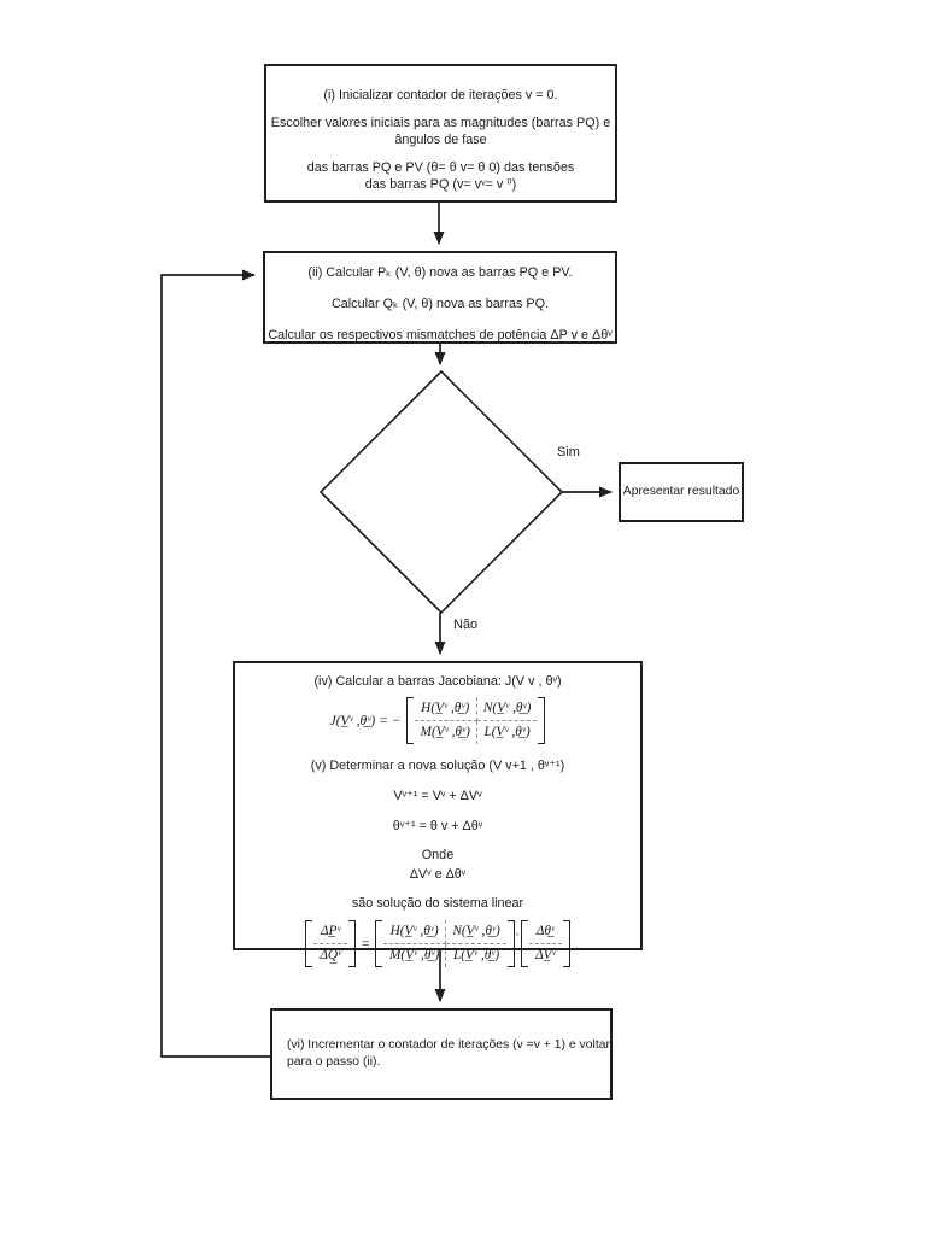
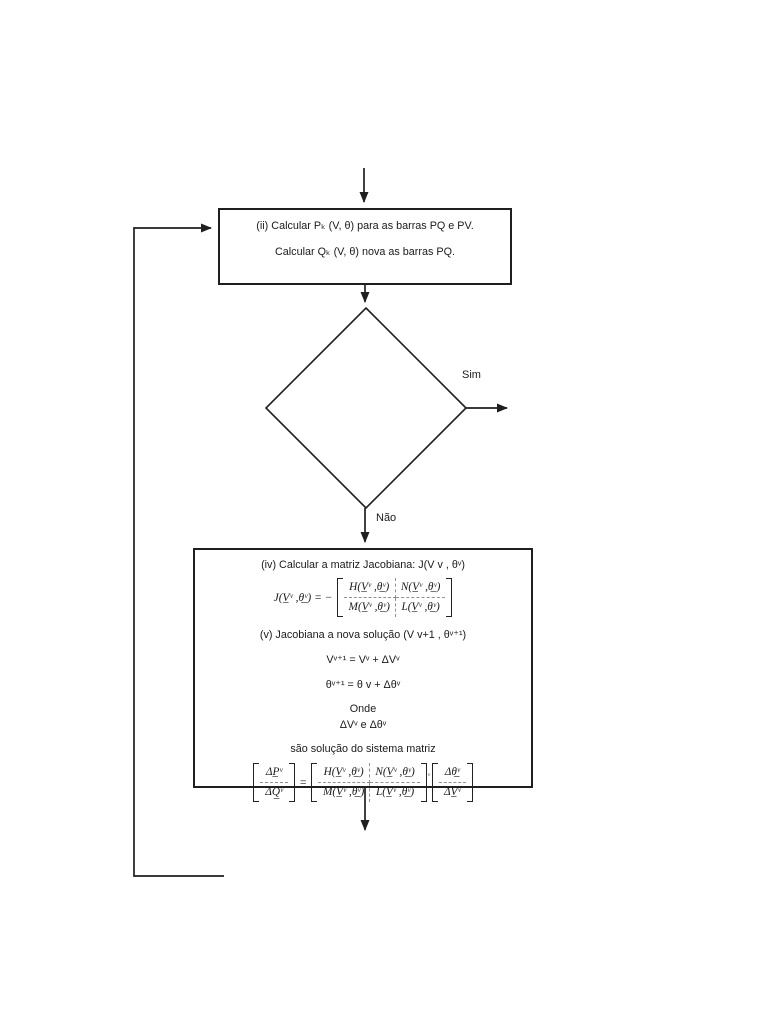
- (i) Inicializar contador de iterações v = 0.
- Escolher valores iniciais para as magnitudes (barras PQ) e
- ângulos de fase
- das barras PQ e PV (θ= θ v= θ 0) das tensões
- das barras PQ (v= vᵛ= v ⁰)
- (ii) Calcular Pₖ (V, θ) nova as barras PQ e PV.
+ (ii) Calcular Pₖ (V, θ) para as barras PQ e PV.
  Calcular Qₖ (V, θ) nova as barras PQ.
- Calcular os respectivos mismatches de potência ΔP v e Δθᵛ
  Sim
  Não
- Apresentar resultado
- (iv) Calcular a barras Jacobiana: J(V v , θᵛ)
+ (iv) Calcular a matriz Jacobiana: J(V v , θᵛ)
  J(V̲ᵛ ,θ̲ᵛ) = −
  H(V̲ᵛ ,θ̲ᵛ)
  N(V̲ᵛ ,θ̲ᵛ)
  M(V̲ᵛ ,θ̲ᵛ)
  L(V̲ᵛ ,θ̲ᵛ)
- (v) Determinar a nova solução (V v+1 , θᵛ⁺¹)
+ (v) Jacobiana a nova solução (V v+1 , θᵛ⁺¹)
  Vᵛ⁺¹ = Vᵛ + ΔVᵛ
  θᵛ⁺¹ = θ v + Δθᵛ
  Onde
  ΔVᵛ e Δθᵛ
- são solução do sistema linear
+ são solução do sistema matriz
  ΔP̲ᵛ
  ΔQ̲ᵛ
  =
  H(V̲ᵛ ,θ̲ᵛ)
  N(V̲ᵛ ,θ̲ᵛ)
  M(V̲ᵛ ,θ̲ᵛ)
  L(V̲ᵛ ,θ̲ᵛ)
  ᵛ
  Δθ̲ᵛ
  ΔV̲ᵛ
- (vi) Incrementar o contador de iterações (v =v + 1) e voltar
- para o passo (ii).
